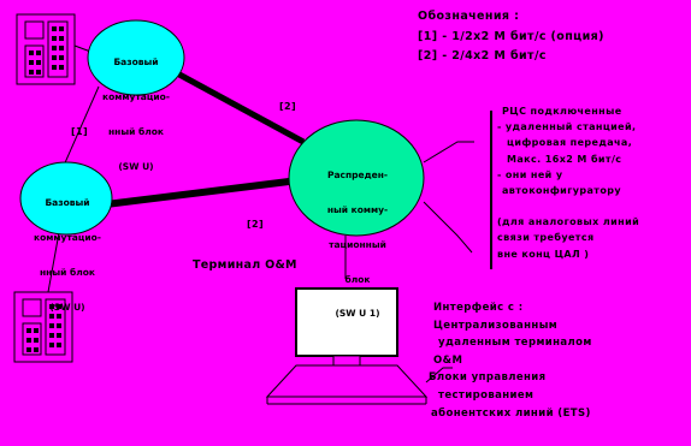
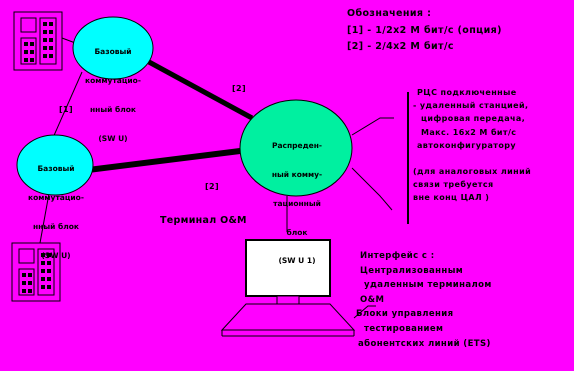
  Базовый
  коммутацио-
  нный блок
  (SW U)
  Базовый
  коммутацио-
  нный блок
  (SW U)
  Распреден-
  ный комму-
  тационный
  блок
  (SW U 1)
  [2]
  [1]
  [2]
  Терминал O&M
  Обозначения :
  [1] - 1/2x2 М бит/с (опция)
  [2] - 2/4x2 М бит/с
  РЦС подключенные
  - удаленный станцией,
  цифровая передача,
  Макс. 16x2 М бит/с
- - они ней у
  автоконфигуратору
  (для аналоговых линий
  связи требуется
  вне конц ЦАЛ )
  Интерфейс с :
  Централизованным
  удаленным терминалом
  O&M
  Блоки управления
  тестированием
  абонентских линий (ETS)
